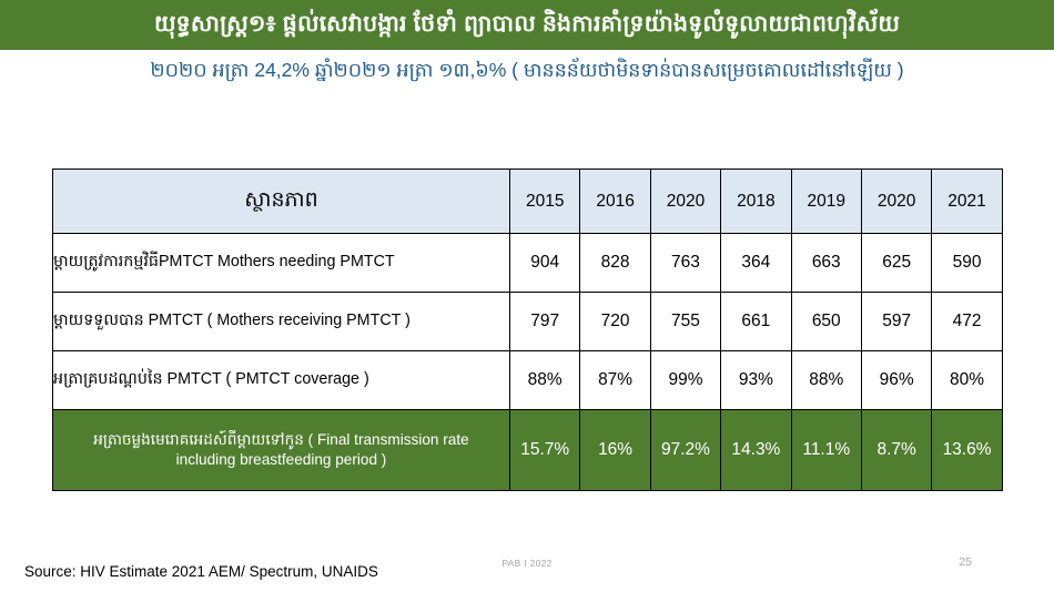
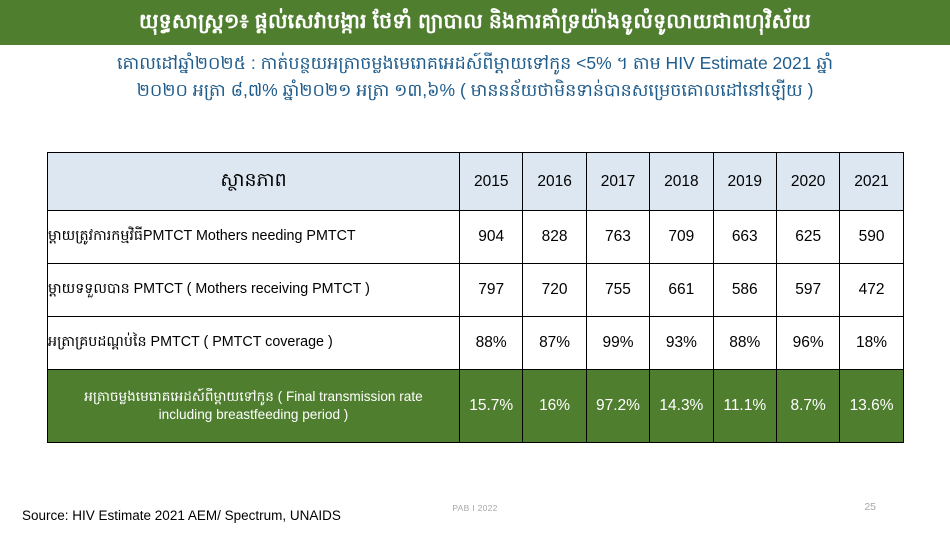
  យុទ្ធសាស្ត្រ១៖ ផ្ដល់សេវាបង្ការ ថែទាំ ព្យាបាល និងការគាំទ្រយ៉ាងទូលំទូលាយជាពហុវិស័យ
+ គោលដៅឆ្នាំ២០២៥ : កាត់បន្ថយអត្រាចម្លងមេរោគអេដស៍ពីម្ដាយទៅកូន <5% ។ តាម HIV Estimate 2021 ឆ្នាំ
- ២០២០ អត្រា 24,2% ឆ្នាំ២០២១ អត្រា ១៣,៦% ( មាននន័យថាមិនទាន់បានសម្រេចគោលដៅនៅឡើយ )
+ ២០២០ អត្រា ៨,៧% ឆ្នាំ២០២១ អត្រា ១៣,៦% ( មាននន័យថាមិនទាន់បានសម្រេចគោលដៅនៅឡើយ )
- ស្ថានភាព	2015	2016	2020	2018	2019	2020	2021
+ ស្ថានភាព	2015	2016	2017	2018	2019	2020	2021
- ម្ដាយត្រូវការកម្មវិធីPMTCT Mothers needing PMTCT	904	828	763	364	663	625	590
+ ម្ដាយត្រូវការកម្មវិធីPMTCT Mothers needing PMTCT	904	828	763	709	663	625	590
- ម្ដាយទទួលបាន PMTCT ( Mothers receiving PMTCT )	797	720	755	661	650	597	472
+ ម្ដាយទទួលបាន PMTCT ( Mothers receiving PMTCT )	797	720	755	661	586	597	472
- អត្រាគ្របដណ្ដប់នៃ PMTCT ( PMTCT coverage )	88%	87%	99%	93%	88%	96%	80%
+ អត្រាគ្របដណ្ដប់នៃ PMTCT ( PMTCT coverage )	88%	87%	99%	93%	88%	96%	18%
  អត្រាចម្លងមេរោគអេដស៍ពីម្ដាយទៅកូន ( Final transmission rate including breastfeeding period )	15.7%	16%	97.2%	14.3%	11.1%	8.7%	13.6%
  Source: HIV Estimate 2021 AEM/ Spectrum, UNAIDS
  PAB I 2022
  25
